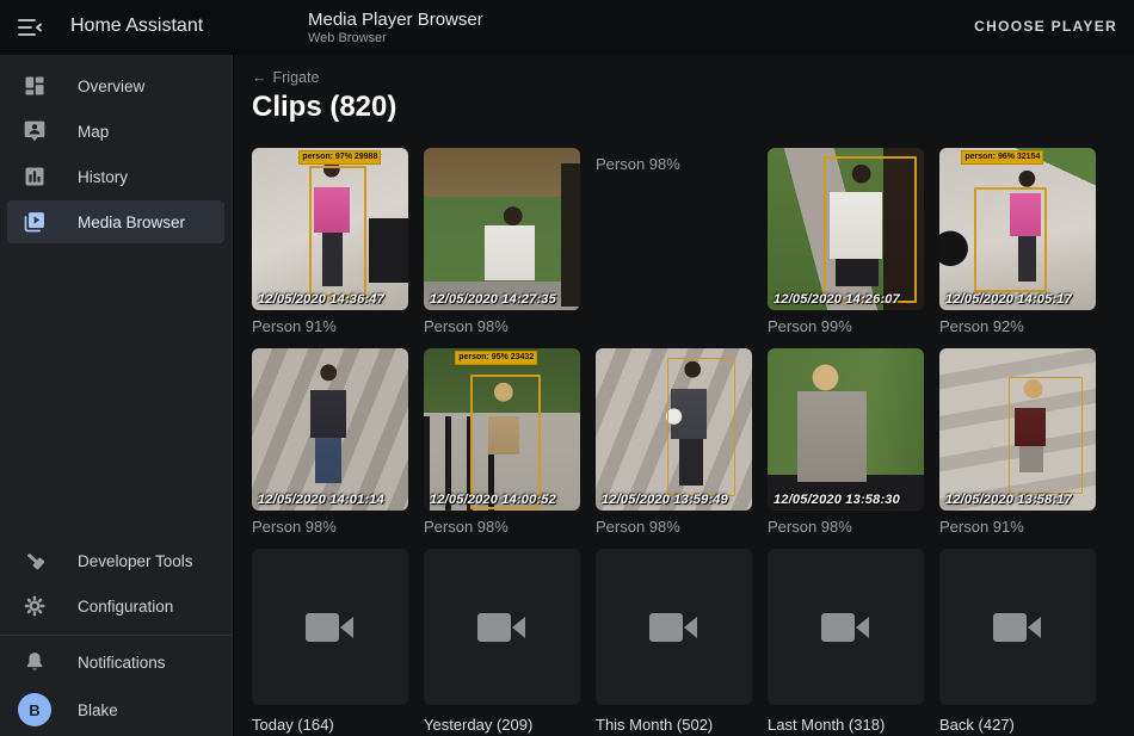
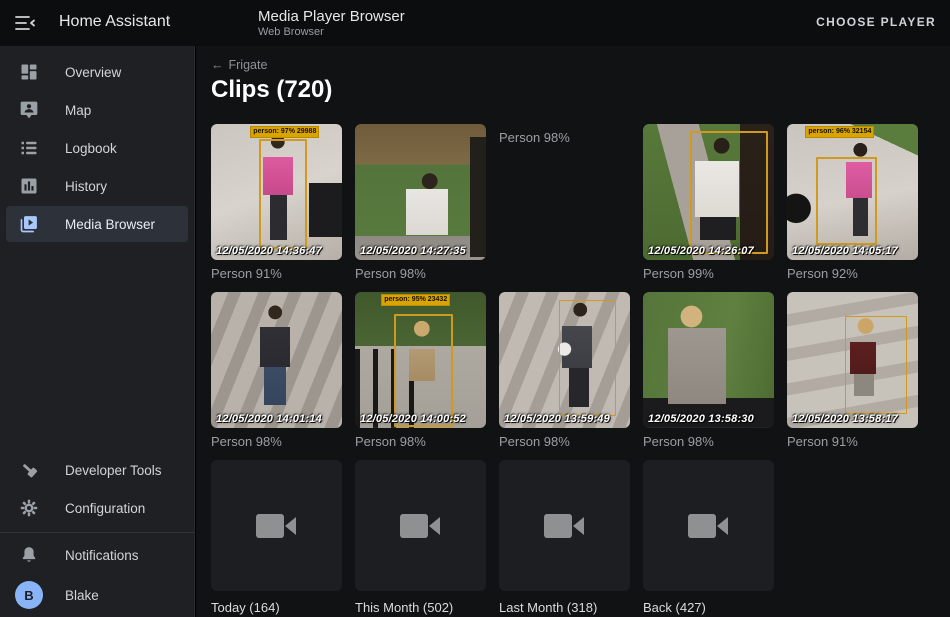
  Home Assistant
  Media Player Browser
  Web Browser
  CHOOSE PLAYER
  Overview
  Map
+ Logbook
  History
  Media Browser
  Developer Tools
  Configuration
  Notifications
  B
  Blake
  ← Frigate
- Clips (820)
+ Clips (720)
  12/05/2020 14:36:47
  Person 91%
  12/05/2020 14:27:35
  Person 98%
  Person 98%
  12/05/2020 14:26:07
  Person 99%
  12/05/2020 14:05:17
  Person 92%
  12/05/2020 14:01:14
  Person 98%
  12/05/2020 14:00:52
  Person 98%
  12/05/2020 13:59:49
  Person 98%
  12/05/2020 13:58:30
  Person 98%
  12/05/2020 13:58:17
  Person 91%
  Today (164)
- Yesterday (209)
  This Month (502)
  Last Month (318)
  Back (427)
